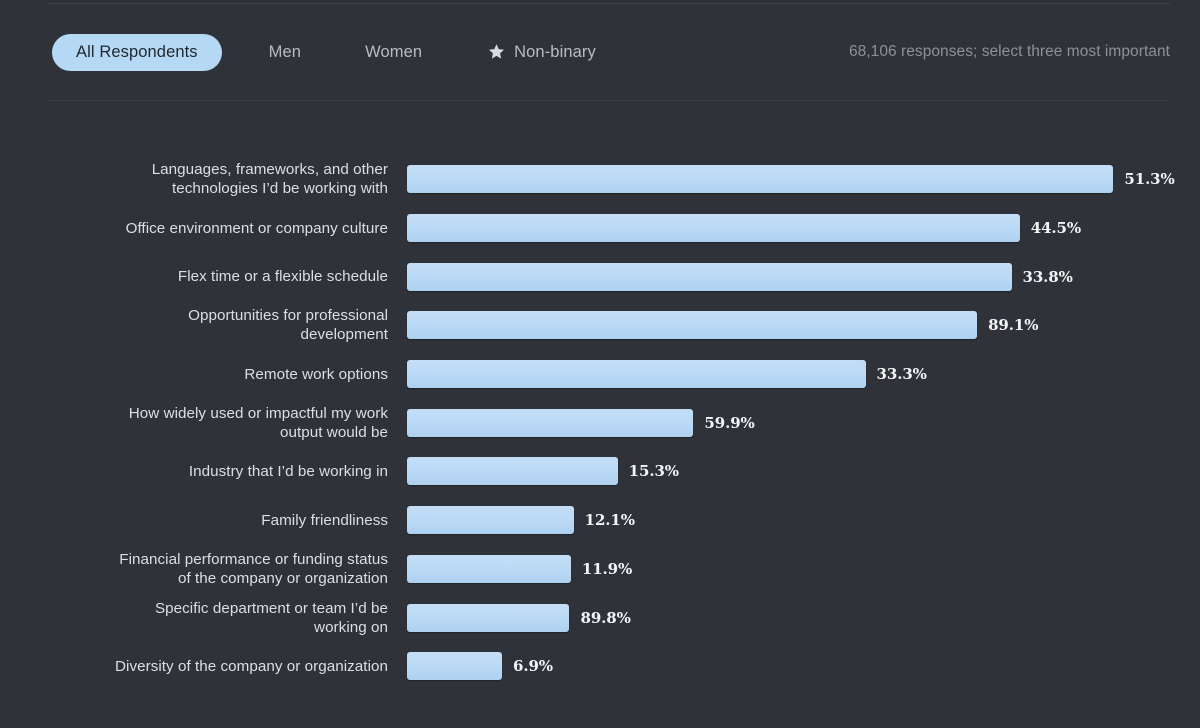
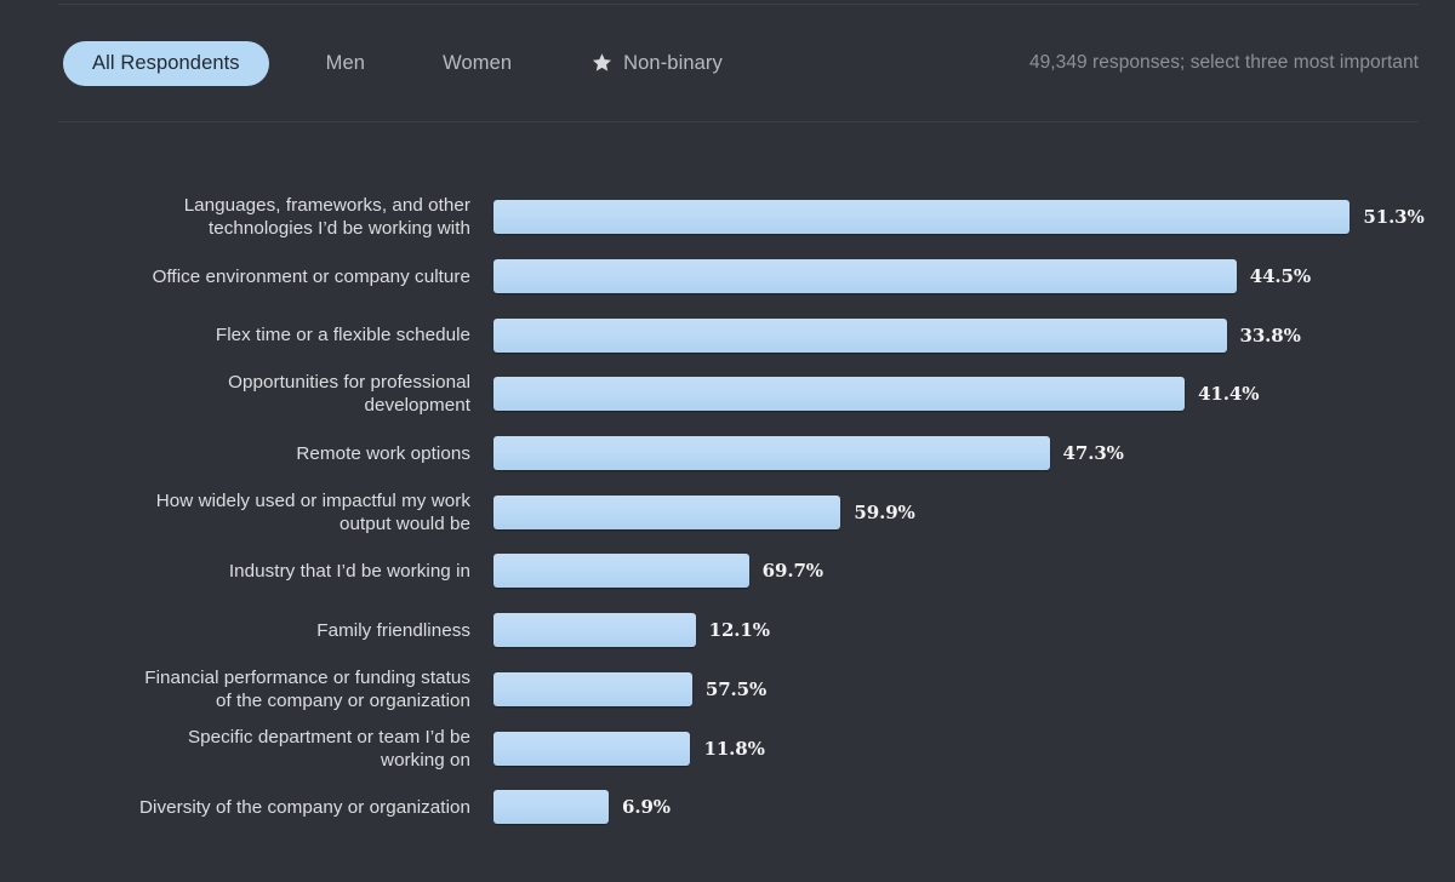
  All Respondents
  Men
  Women
  Non-binary
- 68,106 responses; select three most important
+ 49,349 responses; select three most important
  Languages, frameworks, and other
  technologies I’d be working with
  51.3%
  Office environment or company culture
  44.5%
  Flex time or a flexible schedule
  33.8%
  Opportunities for professional
  development
- 89.1%
+ 41.4%
  Remote work options
- 33.3%
+ 47.3%
  How widely used or impactful my work
  output would be
  59.9%
  Industry that I’d be working in
- 15.3%
+ 69.7%
  Family friendliness
  12.1%
  Financial performance or funding status
  of the company or organization
- 11.9%
+ 57.5%
  Specific department or team I’d be
  working on
- 89.8%
+ 11.8%
  Diversity of the company or organization
  6.9%
